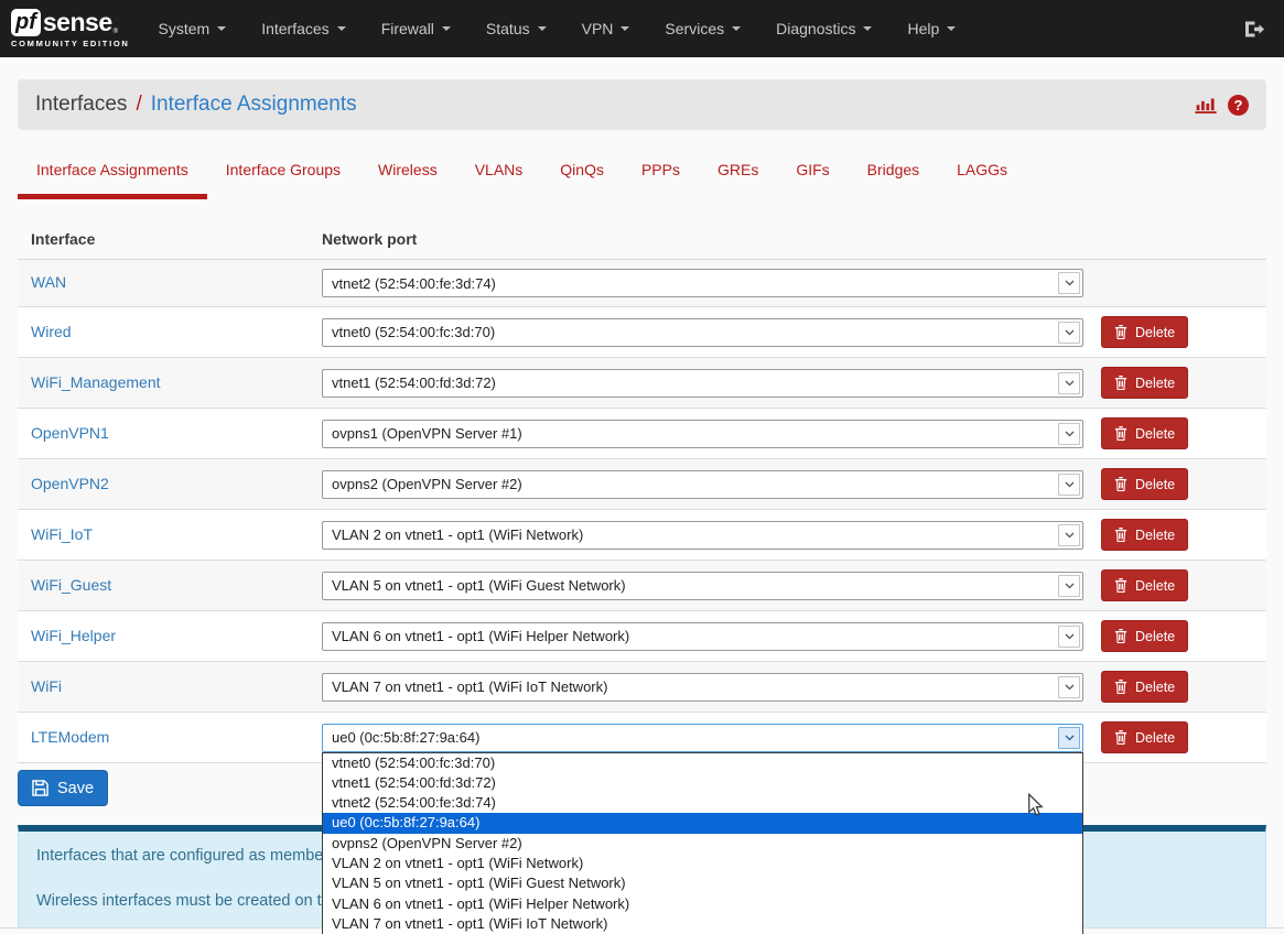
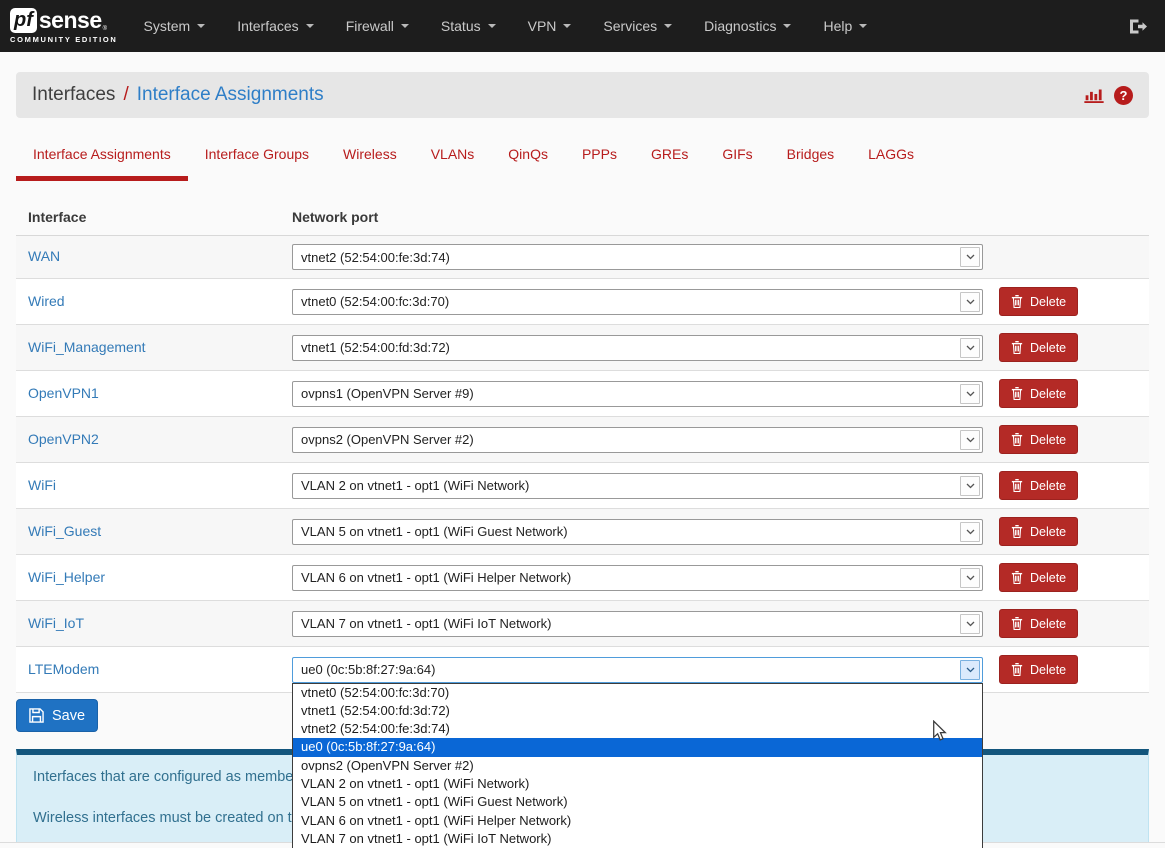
  pf
  sense
  COMMUNITY EDITION
  System
  Interfaces
  Firewall
  Status
  VPN
  Services
  Diagnostics
  Help
  Interfaces
  /
  Interface Assignments
  ?
  Interface Assignments
  Interface Groups
  Wireless
  VLANs
  QinQs
  PPPs
  GREs
  GIFs
  Bridges
  LAGGs
  Interface	Network port
  WAN	vtnet2 (52:54:00:fe:3d:74)
  Wired	vtnet0 (52:54:00:fc:3d:70)	Delete
  WiFi_Management	vtnet1 (52:54:00:fd:3d:72)	Delete
- OpenVPN1	ovpns1 (OpenVPN Server #1)	Delete
+ OpenVPN1	ovpns1 (OpenVPN Server #9)	Delete
  OpenVPN2	ovpns2 (OpenVPN Server #2)	Delete
- WiFi_IoT	VLAN 2 on vtnet1 - opt1 (WiFi Network)	Delete
+ WiFi	VLAN 2 on vtnet1 - opt1 (WiFi Network)	Delete
  WiFi_Guest	VLAN 5 on vtnet1 - opt1 (WiFi Guest Network)	Delete
  WiFi_Helper	VLAN 6 on vtnet1 - opt1 (WiFi Helper Network)	Delete
- WiFi	VLAN 7 on vtnet1 - opt1 (WiFi IoT Network)	Delete
+ WiFi_IoT	VLAN 7 on vtnet1 - opt1 (WiFi IoT Network)	Delete
  LTEModem	ue0 (0c:5b:8f:27:9a:64) vtnet0 (52:54:00:fc:3d:70) vtnet1 (52:54:00:fd:3d:72) vtnet2 (52:54:00:fe:3d:74) ue0 (0c:5b:8f:27:9a:64) ovpns2 (OpenVPN Server #2) VLAN 2 on vtnet1 - opt1 (WiFi Network) VLAN 5 on vtnet1 - opt1 (WiFi Guest Network) VLAN 6 on vtnet1 - opt1 (WiFi Helper Network) VLAN 7 on vtnet1 - opt1 (WiFi IoT Network)	Delete
  Save
